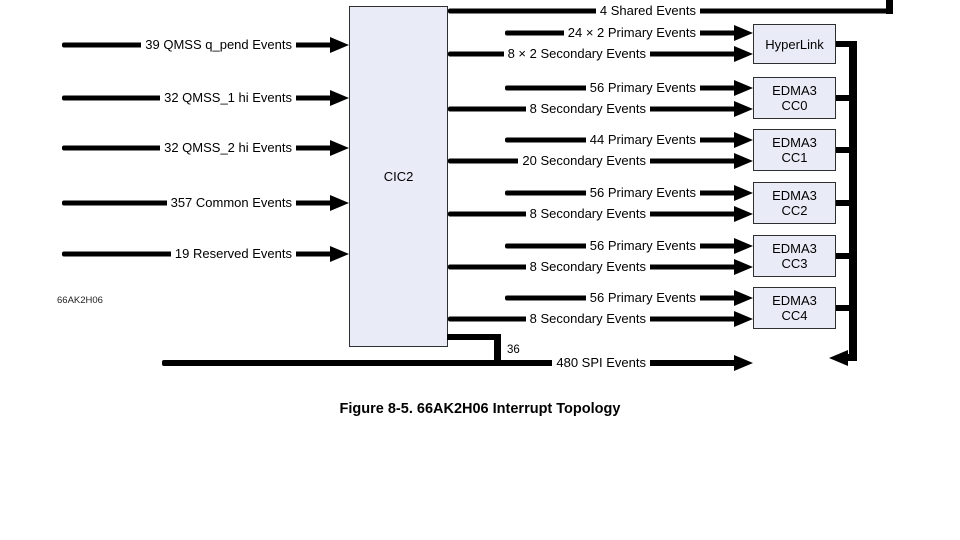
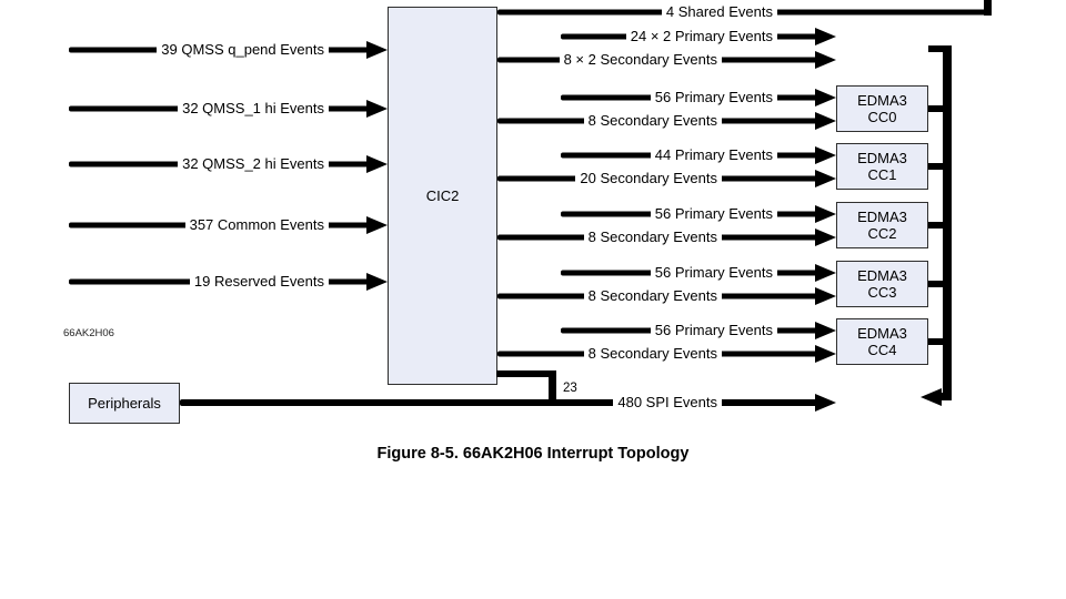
  CIC2
  39 QMSS q_pend Events
  32 QMSS_1 hi Events
  32 QMSS_2 hi Events
  357 Common Events
  19 Reserved Events
  4 Shared Events
  24 × 2 Primary Events
  8 × 2 Secondary Events
  56 Primary Events
  8 Secondary Events
  44 Primary Events
  20 Secondary Events
  56 Primary Events
  8 Secondary Events
  56 Primary Events
  8 Secondary Events
  56 Primary Events
  8 Secondary Events
+ Peripherals
  480 SPI Events
- 36
+ 23
- HyperLink
  EDMA3
  CC0
  EDMA3
  CC1
  EDMA3
  CC2
  EDMA3
  CC3
  EDMA3
  CC4
  66AK2H06
  Figure 8-5. 66AK2H06 Interrupt Topology
